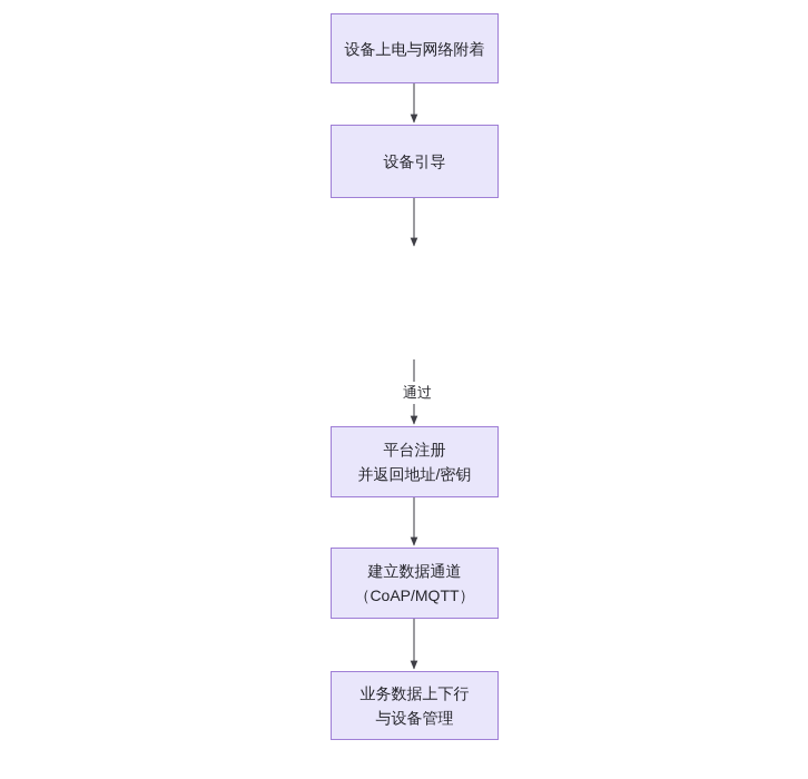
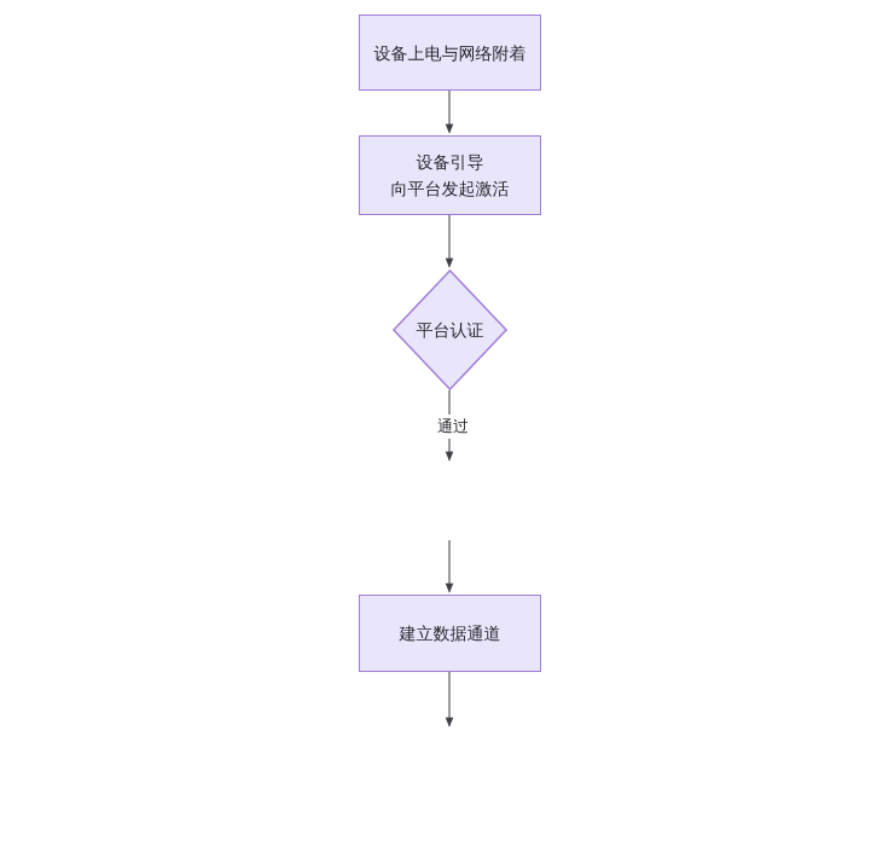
  设备上电与网络附着
  设备引导
+ 向平台发起激活
+ 平台认证
  通过
- 平台注册
- 并返回地址/密钥
  建立数据通道
- （CoAP/MQTT）
- 业务数据上下行
- 与设备管理
